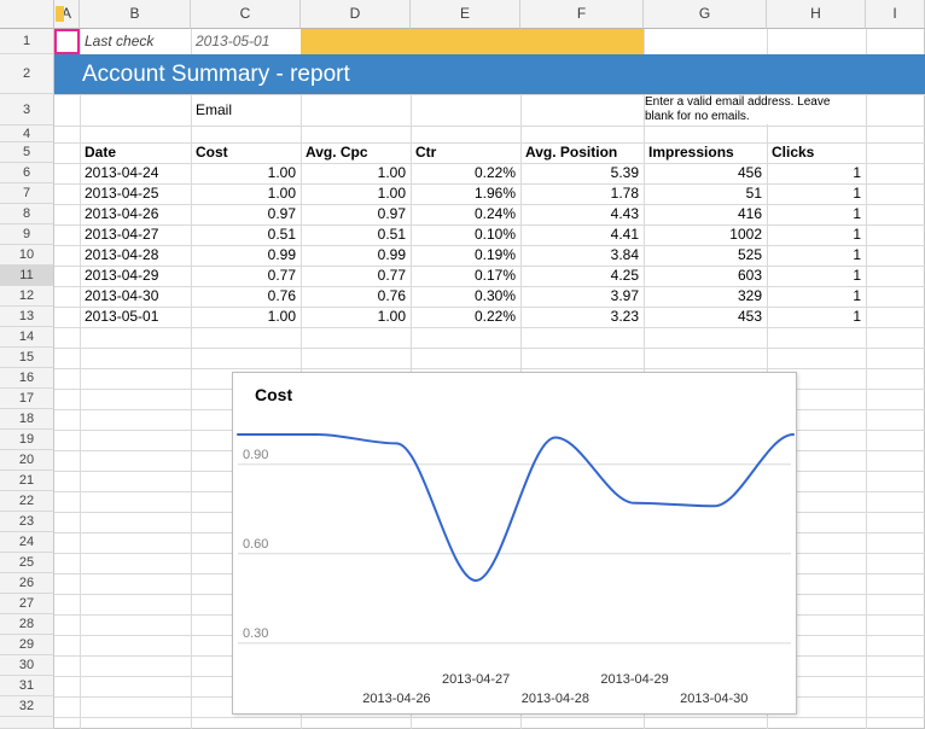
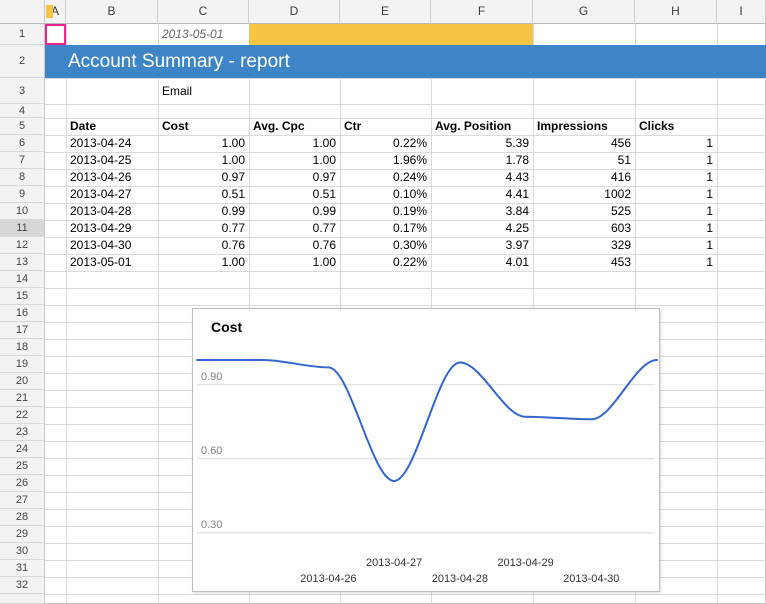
  A
  B
  C
  D
  E
  F
  G
  H
  I
  1
  2
  3
  4
  5
  6
  7
  8
  9
  10
  11
  12
  13
  14
  15
  16
  17
  18
  19
  20
  21
  22
  23
  24
  25
  26
  27
  28
  29
  30
  31
  32
- Last check
  2013-05-01
  Account Summary - report
  Email
- Enter a valid email address. Leave blank for no emails.
  Date
  Cost
  Avg. Cpc
  Ctr
  Avg. Position
  Impressions
  Clicks
  2013-04-24
  1.00
  1.00
  0.22%
  5.39
  456
  1
  2013-04-25
  1.00
  1.00
  1.96%
  1.78
  51
  1
  2013-04-26
  0.97
  0.97
  0.24%
  4.43
  416
  1
  2013-04-27
  0.51
  0.51
  0.10%
  4.41
  1002
  1
  2013-04-28
  0.99
  0.99
  0.19%
  3.84
  525
  1
  2013-04-29
  0.77
  0.77
  0.17%
  4.25
  603
  1
  2013-04-30
  0.76
  0.76
  0.30%
  3.97
  329
  1
  2013-05-01
  1.00
  1.00
  0.22%
- 3.23
+ 4.01
  453
  1
  Cost
  0.90
  0.60
  0.30
  2013-04-26
  2013-04-27
  2013-04-28
  2013-04-29
  2013-04-30
